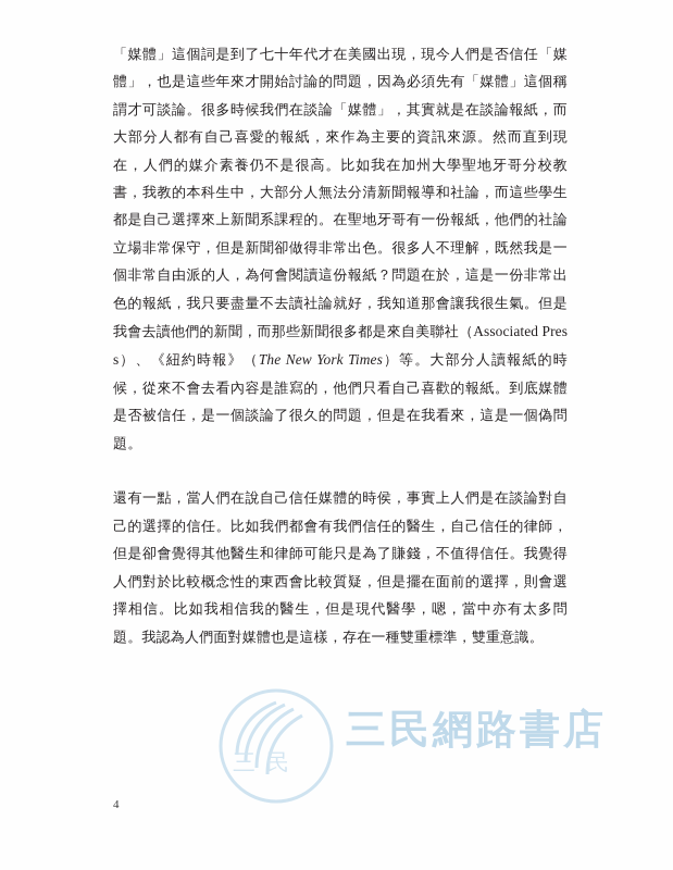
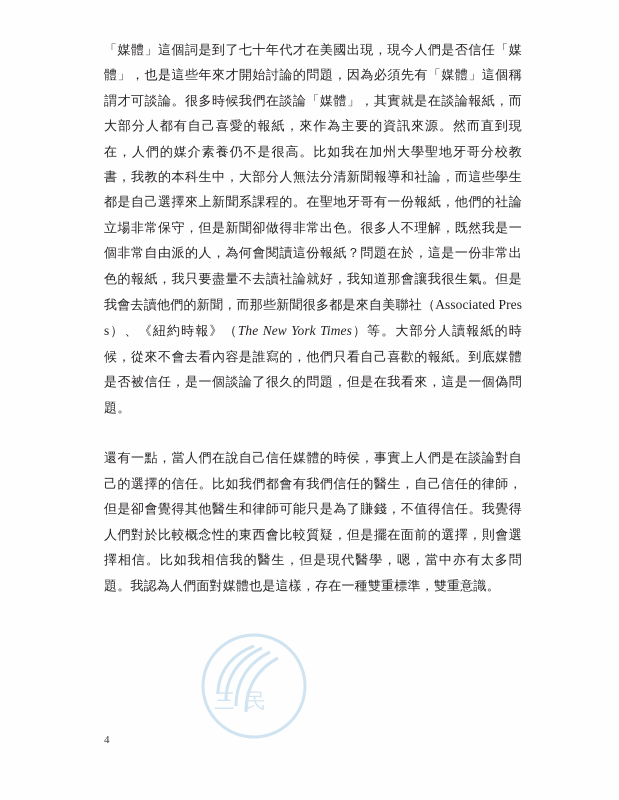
  「媒體」這個詞是到了七十年代才在美國出現，現今人們是否信任「媒體」，也是這些年來才開始討論的問題，因為必須先有「媒體」這個稱謂才可談論。很多時候我們在談論「媒體」，其實就是在談論報紙，而大部分人都有自己喜愛的報紙，來作為主要的資訊來源。然而直到現在，人們的媒介素養仍不是很高。比如我在加州大學聖地牙哥分校教書，我教的本科生中，大部分人無法分清新聞報導和社論，而這些學生都是自己選擇來上新聞系課程的。在聖地牙哥有一份報紙，他們的社論立場非常保守，但是新聞卻做得非常出色。很多人不理解，既然我是一個非常自由派的人，為何會閱讀這份報紙？問題在於，這是一份非常出色的報紙，我只要盡量不去讀社論就好，我知道那會讓我很生氣。但是我會去讀他們的新聞，而那些新聞很多都是來自美聯社（Associated Press）、《紐約時報》（The New York Times）等。大部分人讀報紙的時候，從來不會去看內容是誰寫的，他們只看自己喜歡的報紙。到底媒體是否被信任，是一個談論了很久的問題，但是在我看來，這是一個偽問題。
  還有一點，當人們在說自己信任媒體的時侯，事實上人們是在談論對自己的選擇的信任。比如我們都會有我們信任的醫生，自己信任的律師，但是卻會覺得其他醫生和律師可能只是為了賺錢，不值得信任。我覺得人們對於比較概念性的東西會比較質疑，但是擺在面前的選擇，則會選擇相信。比如我相信我的醫生，但是現代醫學，嗯，當中亦有太多問題。我認為人們面對媒體也是這樣，存在一種雙重標準，雙重意識。
  三民
- 三民網路書店
  4
